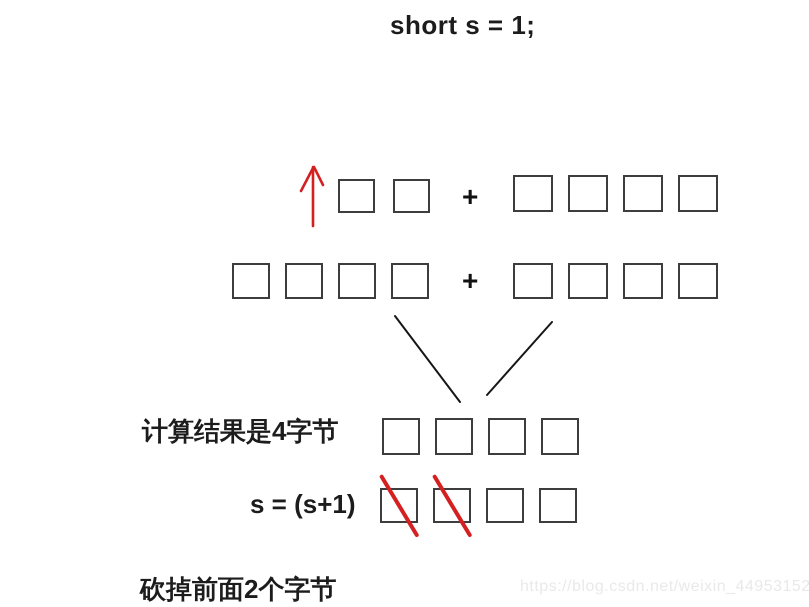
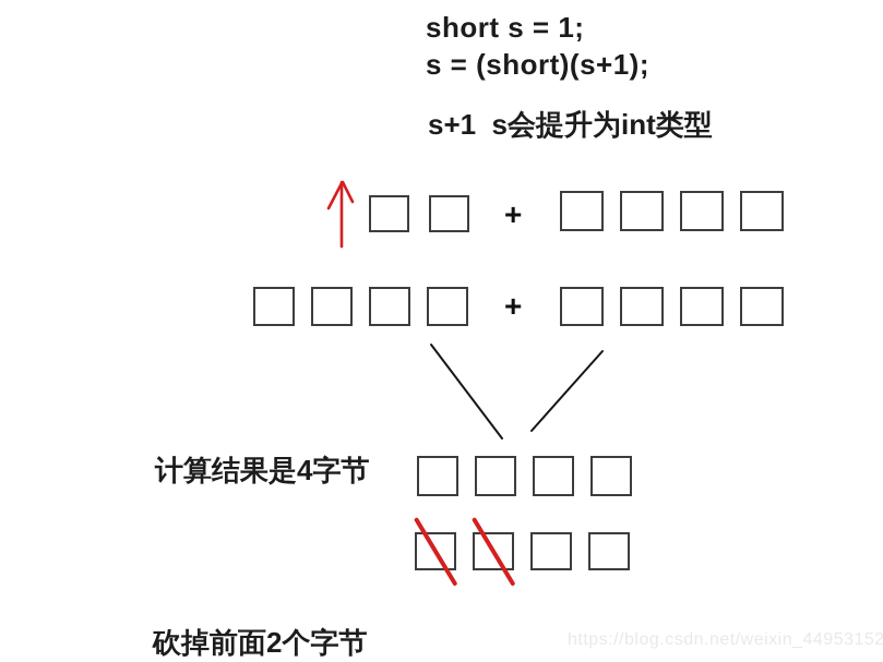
  short s = 1;
+ s = (short)(s+1);
+ s+1 s会提升为int类型
  +
  +
  计算结果是4字节
- s = (s+1)
  砍掉前面2个字节
